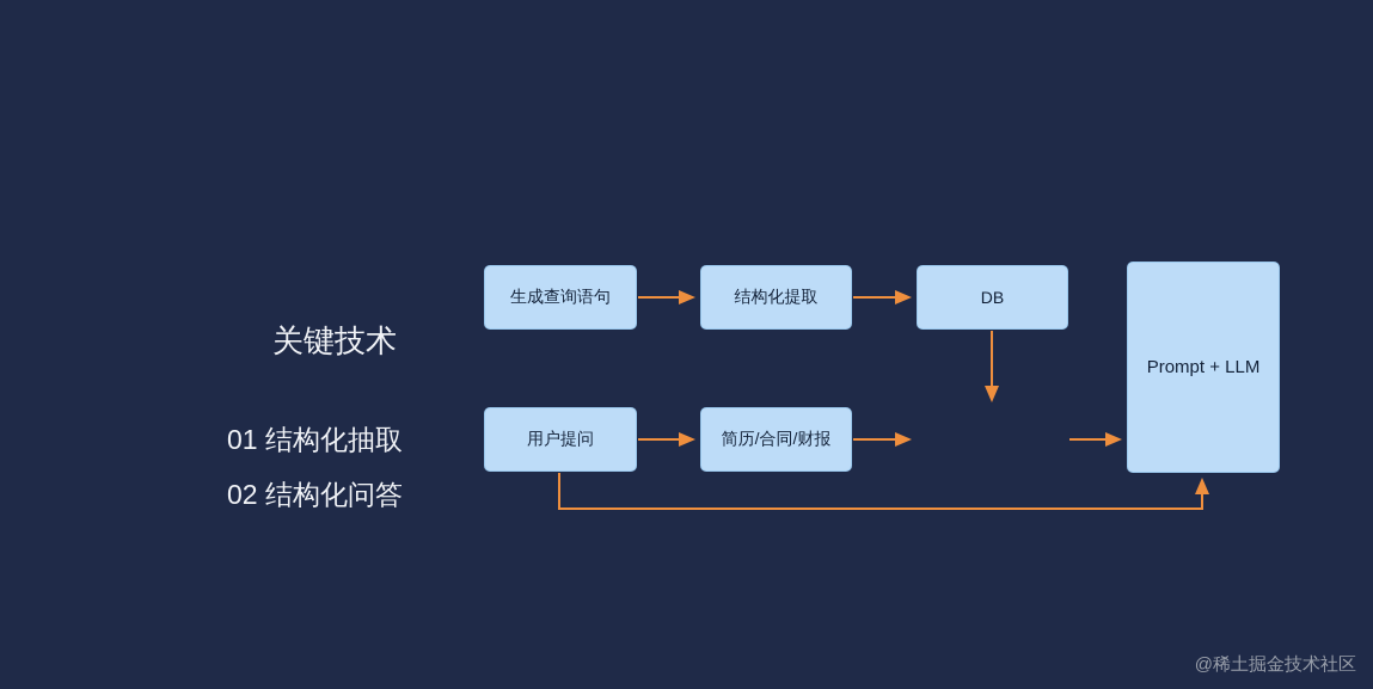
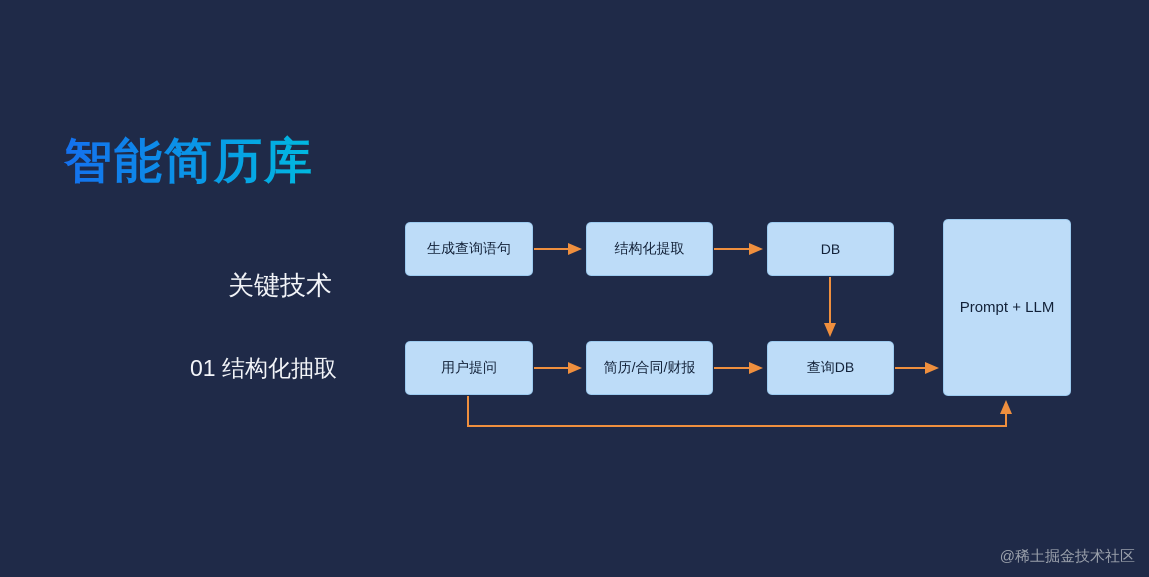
+ 智能简历库
  关键技术
  01 结构化抽取
- 02 结构化问答
  生成查询语句
  结构化提取
  DB
  用户提问
  简历/合同/财报
+ 查询DB
  Prompt + LLM
  @稀土掘金技术社区
